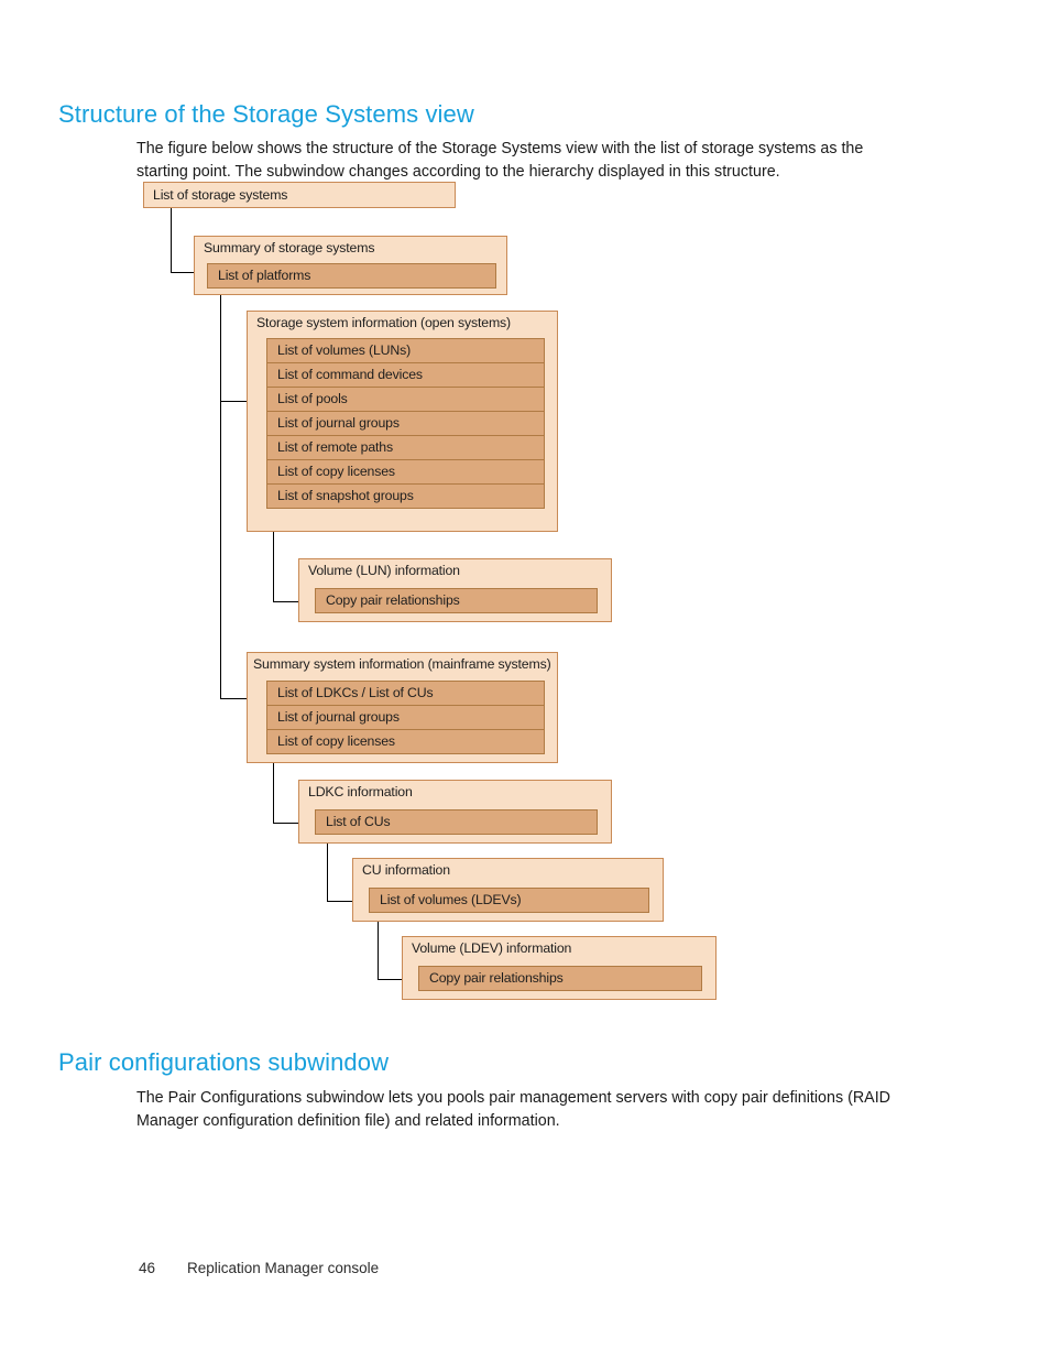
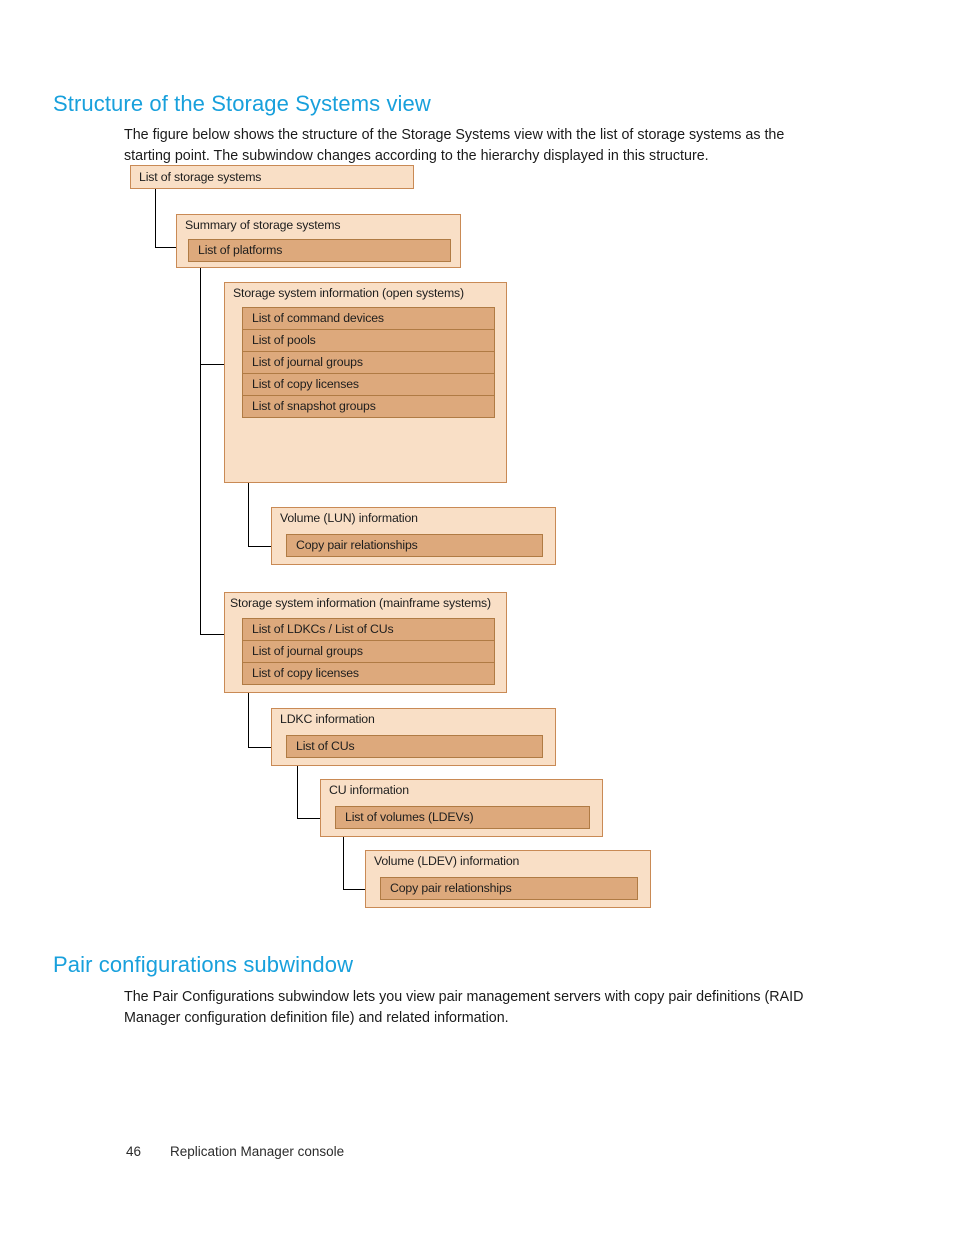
  Structure of the Storage Systems view
  The figure below shows the structure of the Storage Systems view with the list of storage systems as the starting point. The subwindow changes according to the hierarchy displayed in this structure.
  List of storage systems
  Summary of storage systems
  List of platforms
  Storage system information (open systems)
- List of volumes (LUNs)
  List of command devices
  List of pools
  List of journal groups
- List of remote paths
  List of copy licenses
  List of snapshot groups
  Volume (LUN) information
  Copy pair relationships
- Summary system information (mainframe systems)
+ Storage system information (mainframe systems)
  List of LDKCs / List of CUs
  List of journal groups
  List of copy licenses
  LDKC information
  List of CUs
  CU information
  List of volumes (LDEVs)
  Volume (LDEV) information
  Copy pair relationships
  Pair configurations subwindow
- The Pair Configurations subwindow lets you pools pair management servers with copy pair definitions (RAID Manager configuration definition file) and related information.
+ The Pair Configurations subwindow lets you view pair management servers with copy pair definitions (RAID Manager configuration definition file) and related information.
  46 Replication Manager console
